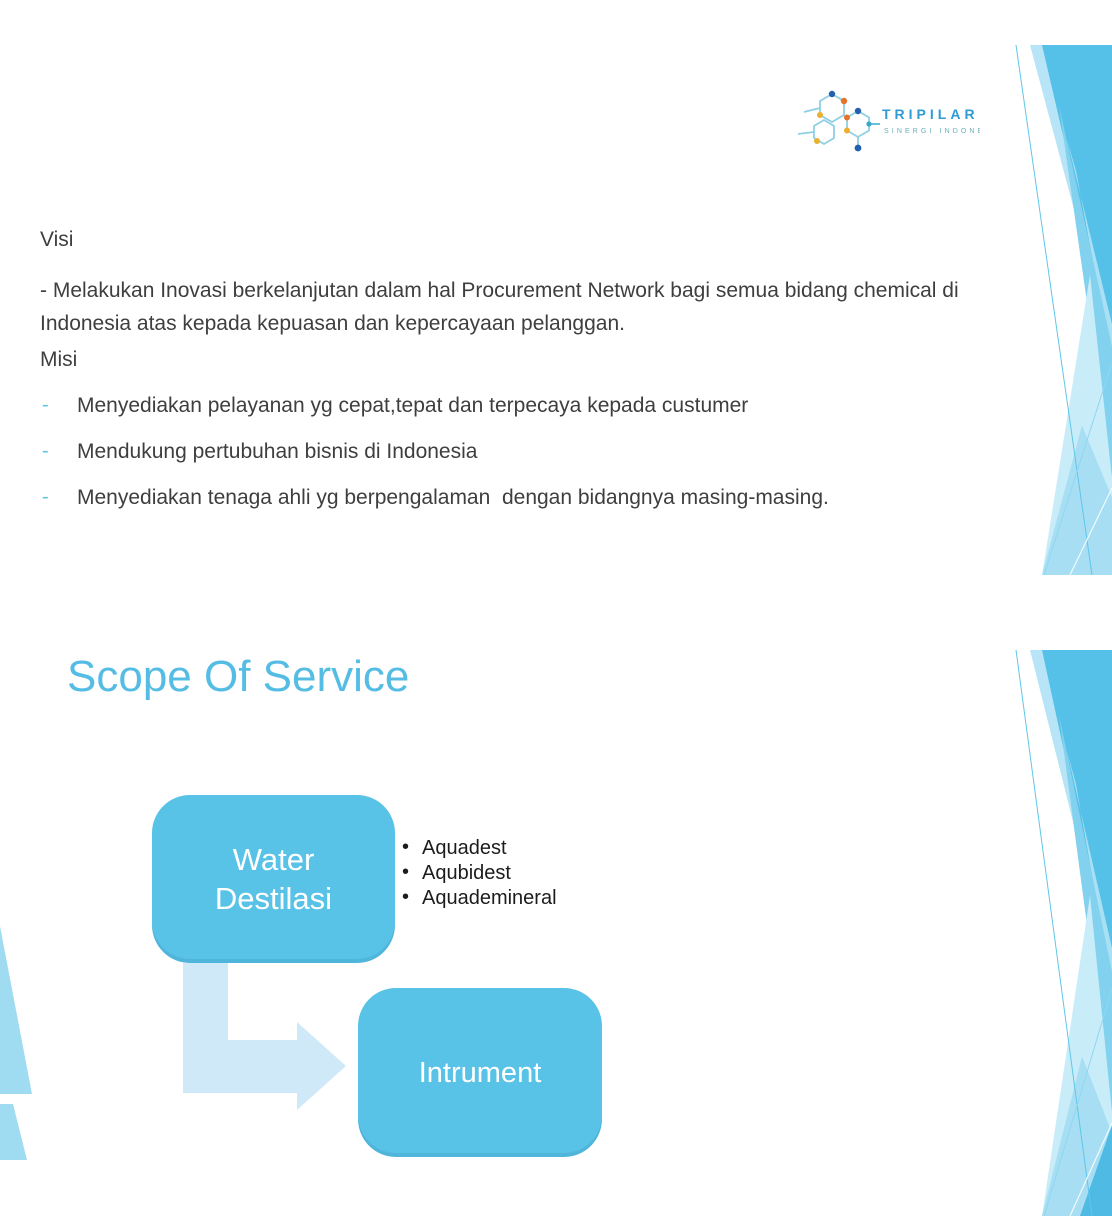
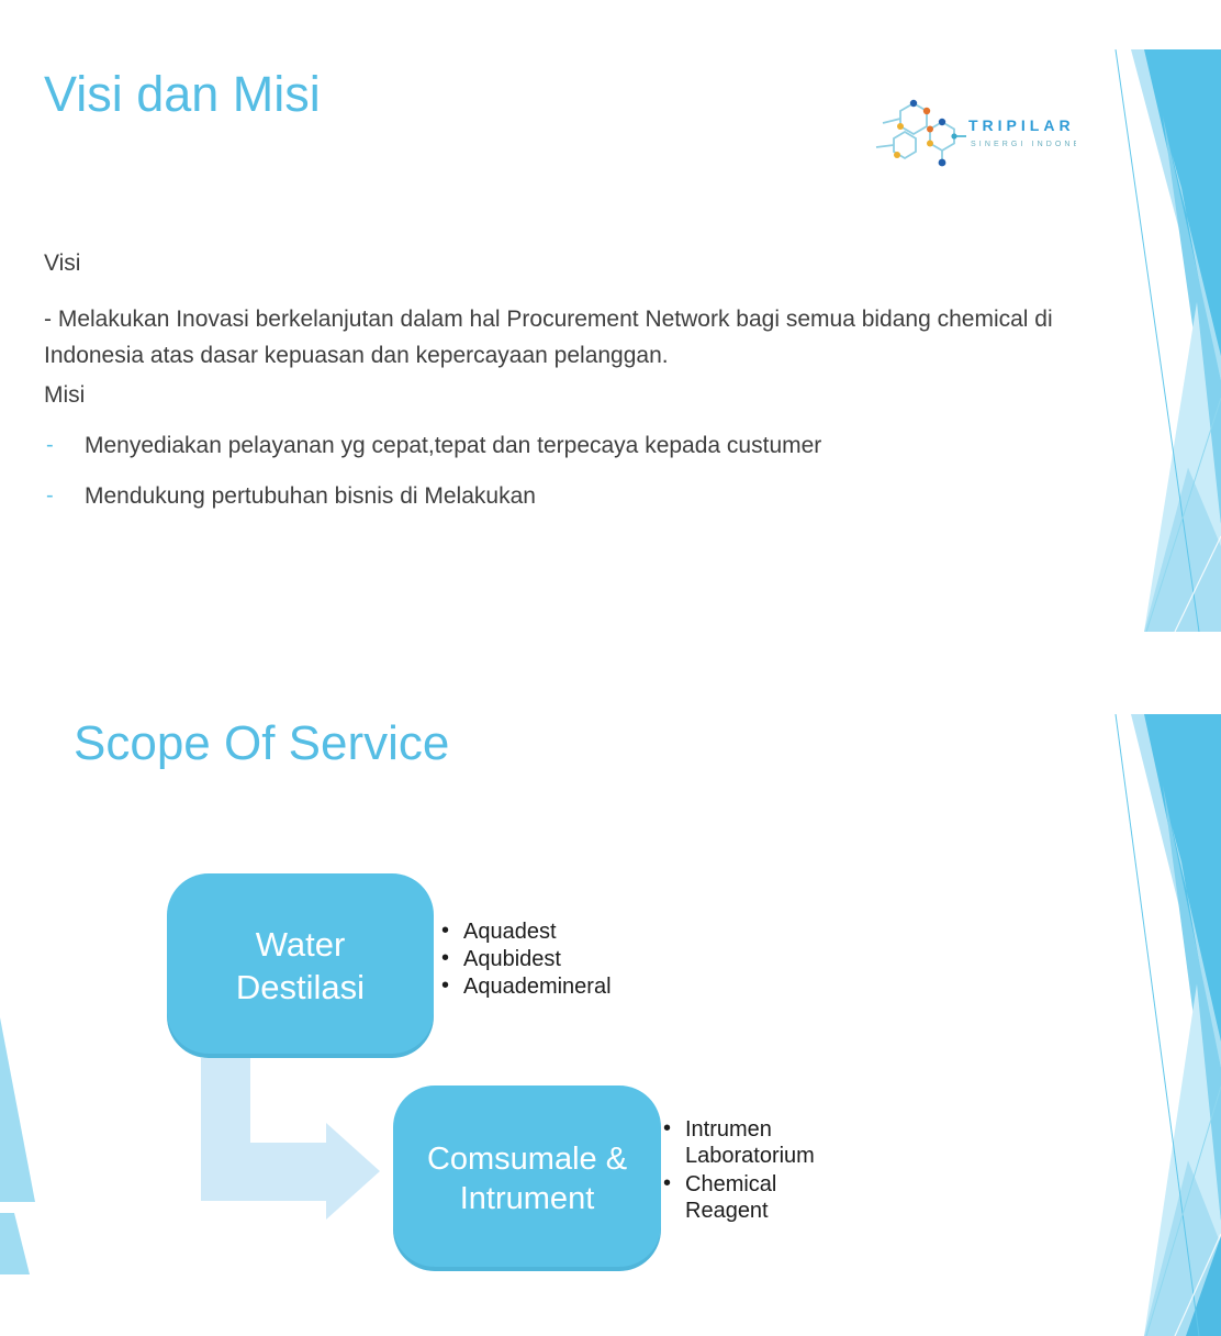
  TRIPILAR
+ Visi dan Misi
  Visi
- - Melakukan Inovasi berkelanjutan dalam hal Procurement Network bagi semua bidang chemical di Indonesia atas kepada kepuasan dan kepercayaan pelanggan.
+ - Melakukan Inovasi berkelanjutan dalam hal Procurement Network bagi semua bidang chemical di Indonesia atas dasar kepuasan dan kepercayaan pelanggan.
  Misi
  Menyediakan pelayanan yg cepat,tepat dan terpecaya kepada custumer
- Mendukung pertubuhan bisnis di Indonesia
+ Mendukung pertubuhan bisnis di Melakukan
- Menyediakan tenaga ahli yg berpengalaman dengan bidangnya masing-masing.
  Scope Of Service
  Water
  Destilasi
  Aquadest
  Aqubidest
  Aquademineral
+ Comsumale &
  Intrument
+ Intrumen Laboratorium
+ Chemical Reagent
